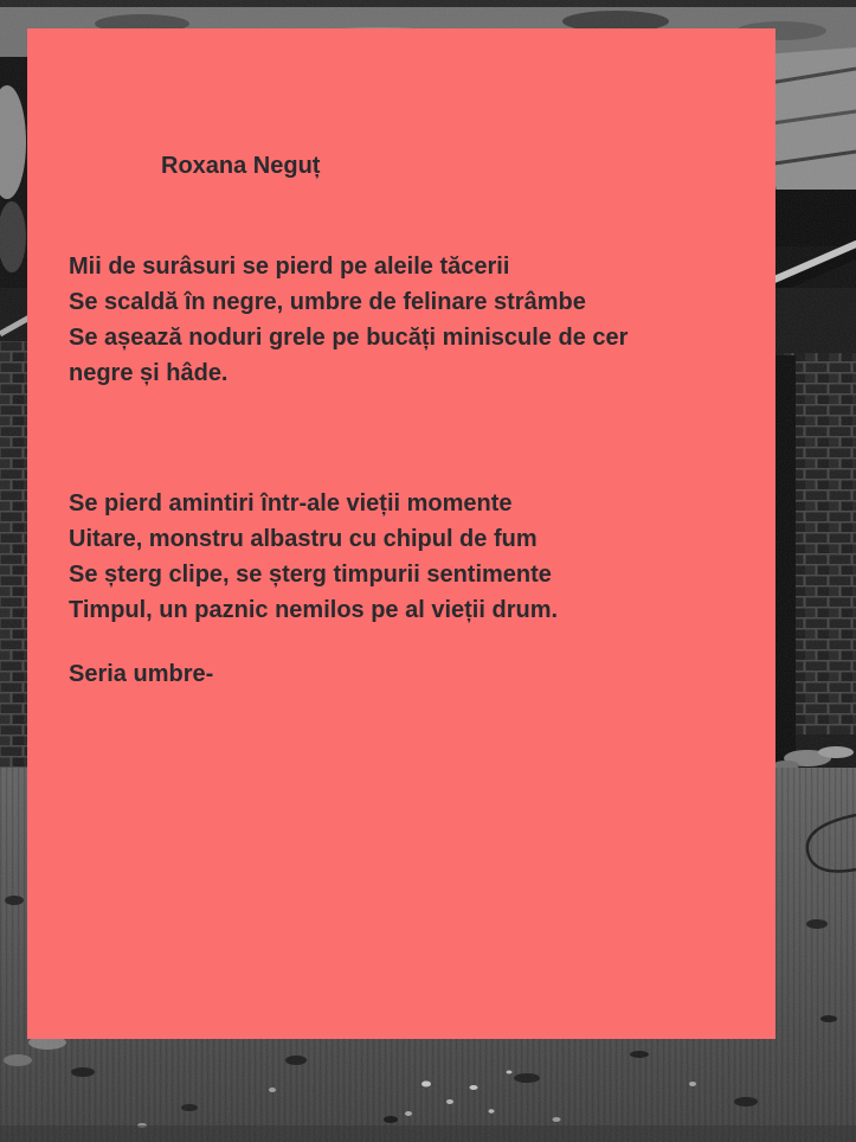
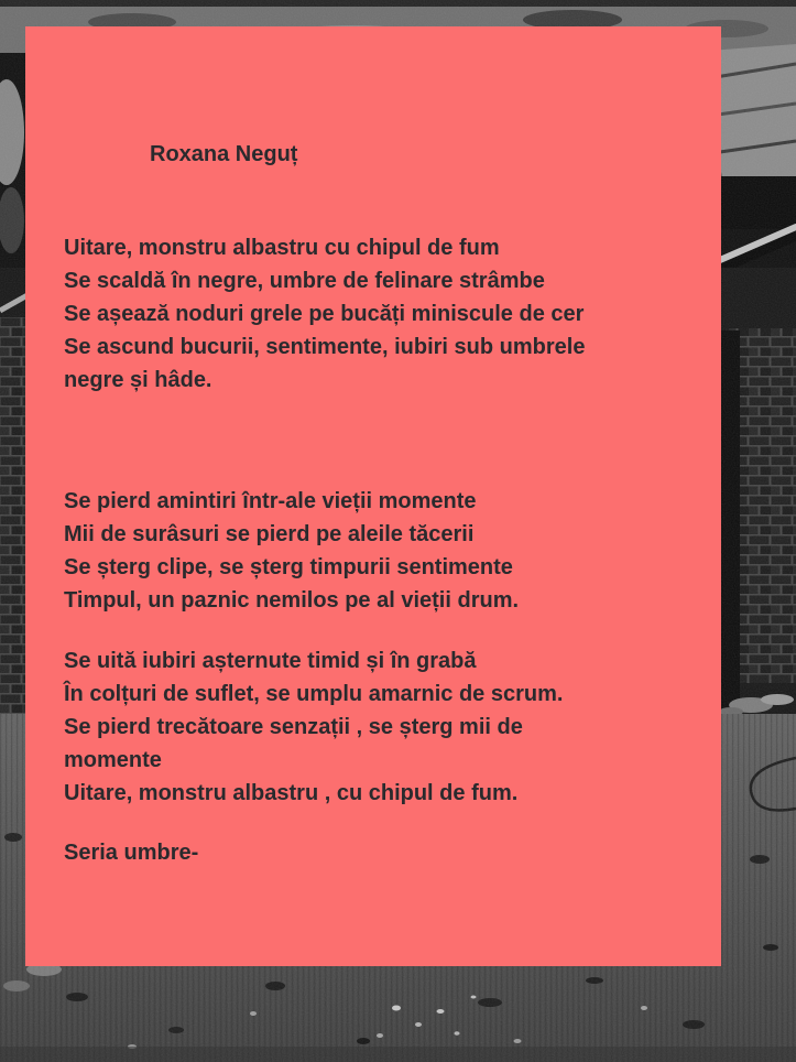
  Roxana Neguț
- Mii de surâsuri se pierd pe aleile tăcerii
+ Uitare, monstru albastru cu chipul de fum
  Se scaldă în negre, umbre de felinare strâmbe
  Se așează noduri grele pe bucăți miniscule de cer
+ Se ascund bucurii, sentimente, iubiri sub umbrele
  negre și hâde.
  Se pierd amintiri într-ale vieții momente
- Uitare, monstru albastru cu chipul de fum
+ Mii de surâsuri se pierd pe aleile tăcerii
  Se șterg clipe, se șterg timpurii sentimente
  Timpul, un paznic nemilos pe al vieții drum.
+ Se uită iubiri așternute timid și în grabă
+ În colțuri de suflet, se umplu amarnic de scrum.
+ Se pierd trecătoare senzații , se șterg mii de
+ momente
+ Uitare, monstru albastru , cu chipul de fum.
  Seria umbre-
